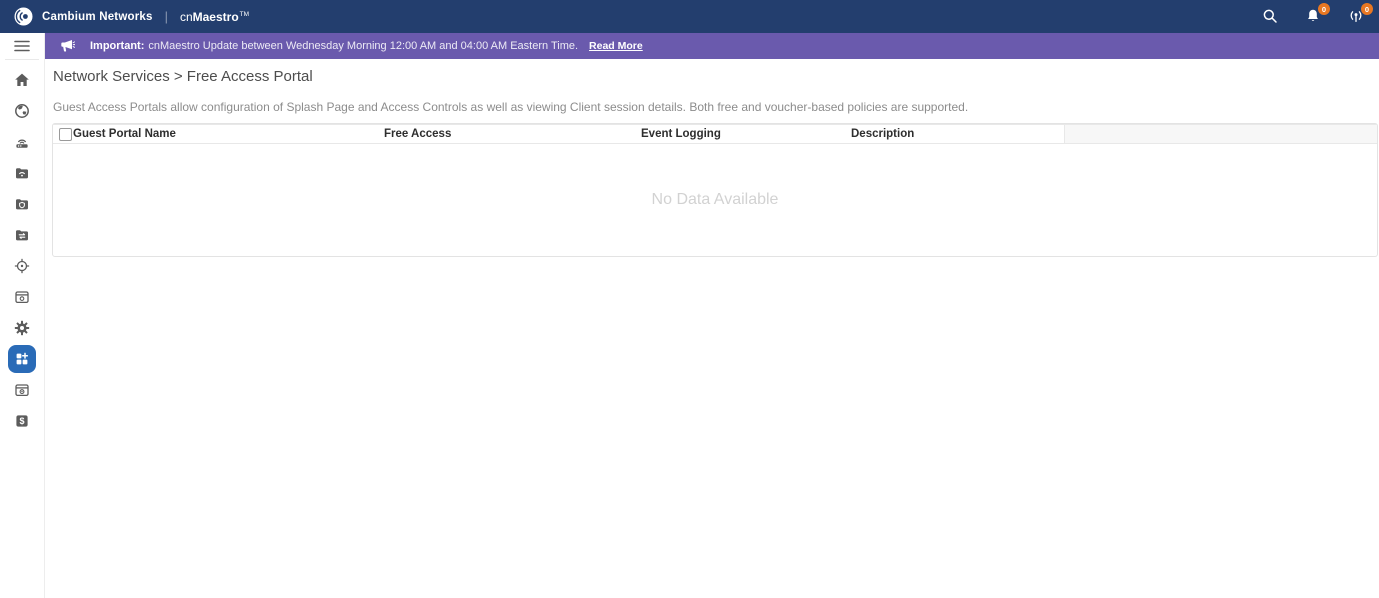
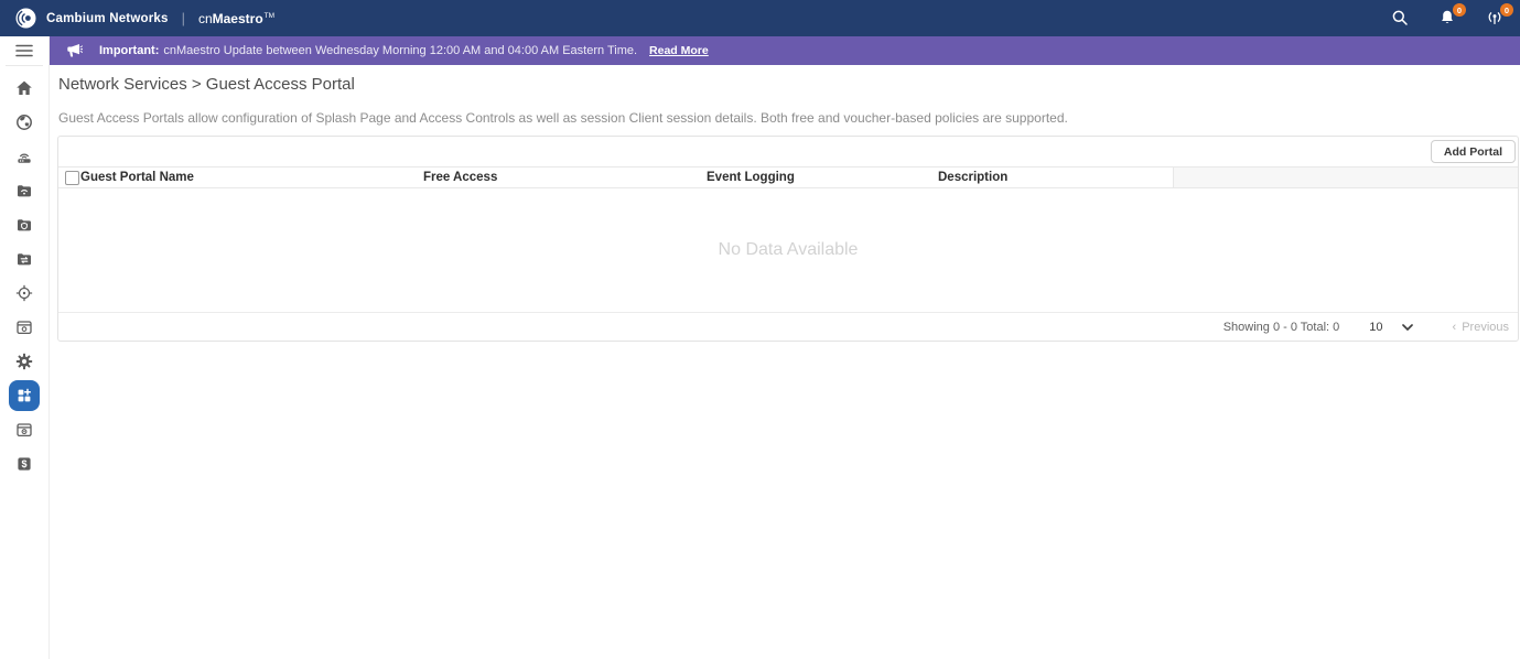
  Cambium Networks
  |
  cnMaestro
  0
  0
  Important:
  cnMaestro Update between Wednesday Morning 12:00 AM and 04:00 AM Eastern Time.
  Read More
  $
- Network Services > Free Access Portal
+ Network Services > Guest Access Portal
- Guest Access Portals allow configuration of Splash Page and Access Controls as well as viewing Client session details. Both free and voucher-based policies are supported.
+ Guest Access Portals allow configuration of Splash Page and Access Controls as well as session Client session details. Both free and voucher-based policies are supported.
+ Add Portal
  Guest Portal Name
  Free Access
  Event Logging
  Description
  No Data Available
+ Showing 0 - 0 Total: 0
+ 10
+ ‹
+ Previous
